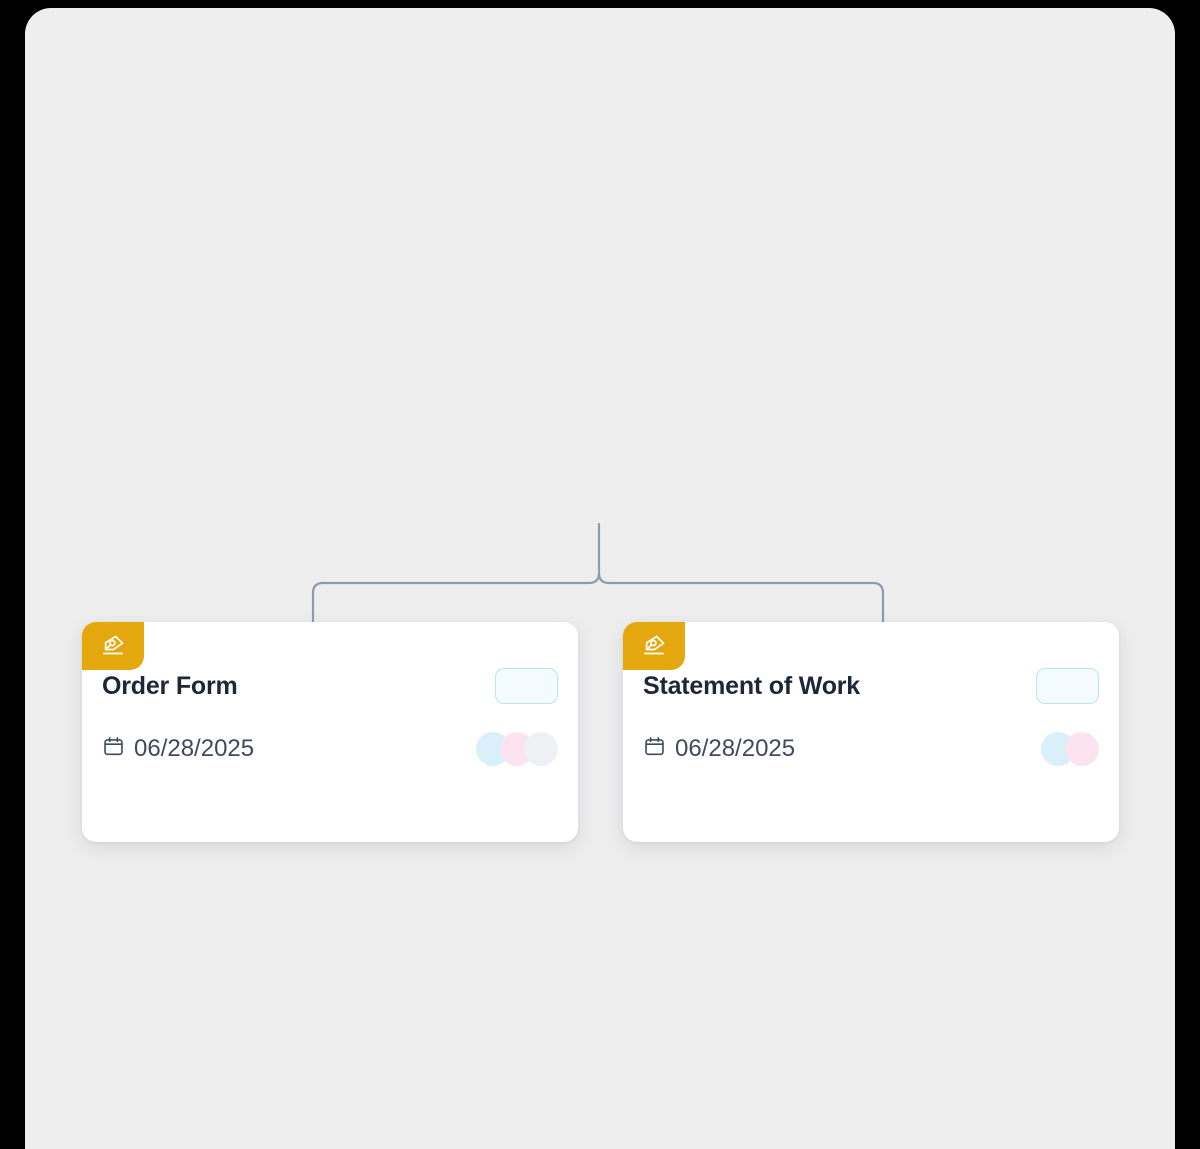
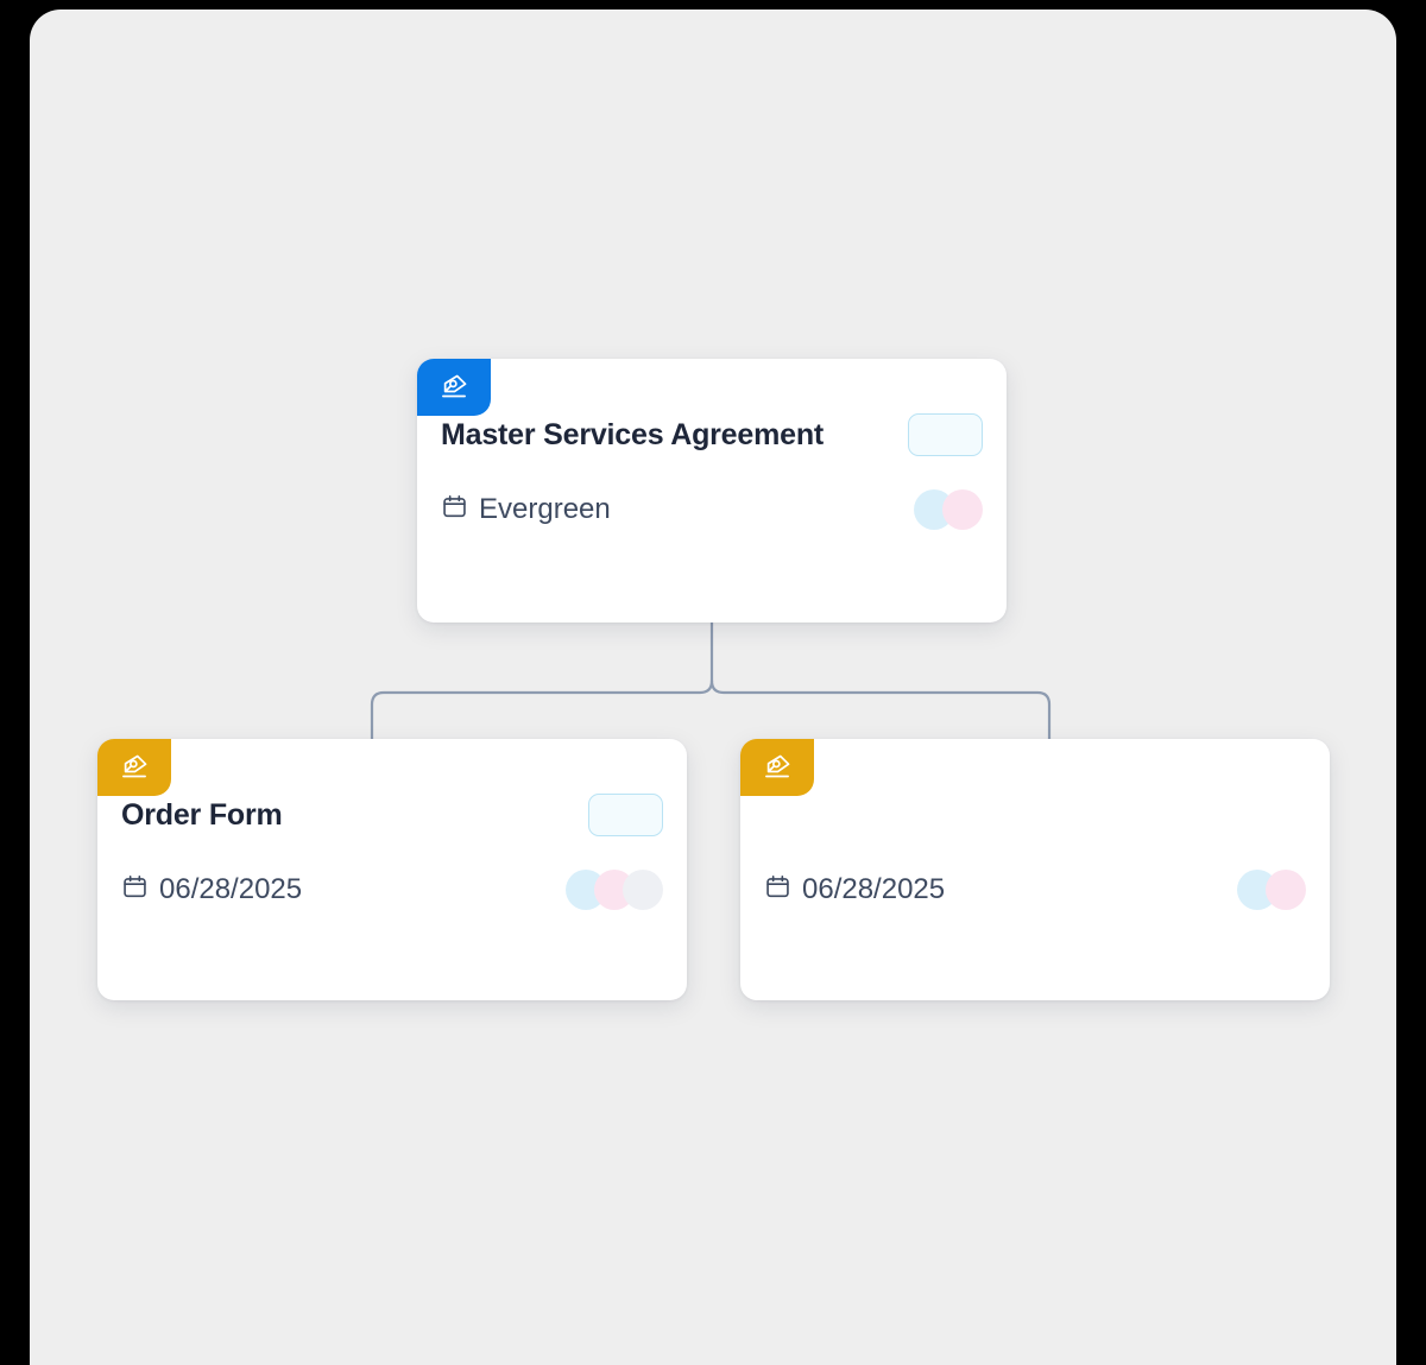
+ Master Services Agreement
+ Evergreen
  Order Form
  06/28/2025
- Statement of Work
  06/28/2025
